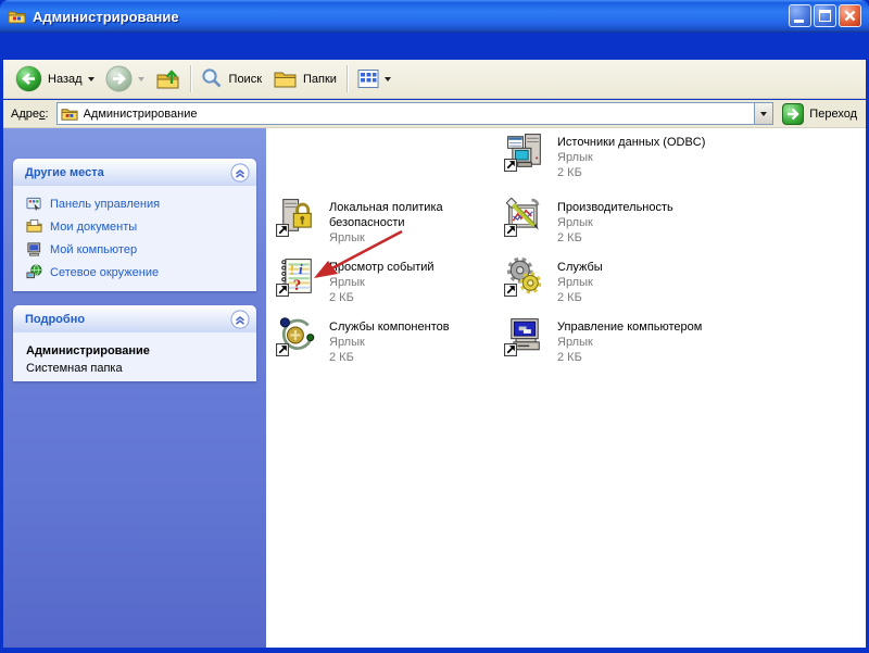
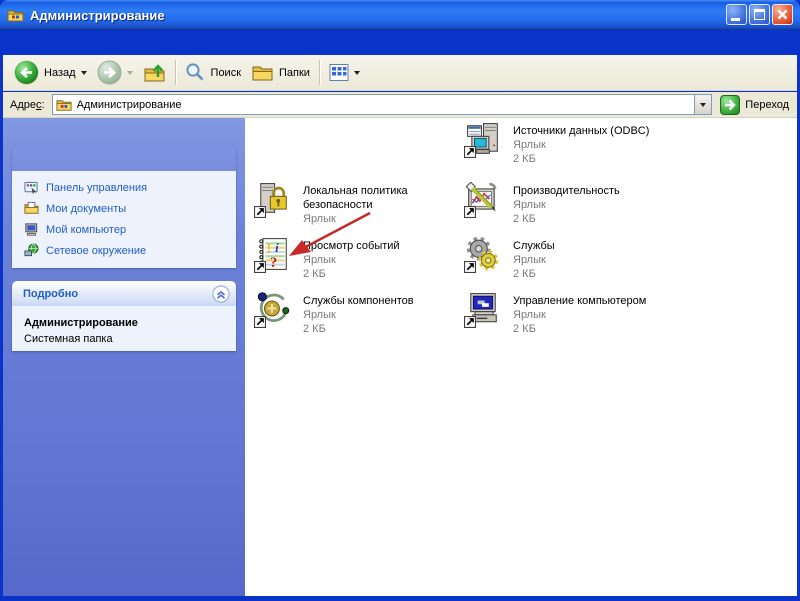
  Администрирование
  Назад
  Поиск
  Папки
  Адрес:
  Администрирование
  Переход
- Другие места
  Панель управления
  Мои документы
  Мой компьютер
  Сетевое окружение
  Подробно
  Администрирование
  Системная папка
  Источники данных (ODBC)
  Ярлык
  2 КБ
  Локальная политика безопасности
  Ярлык
  Производительность
  Ярлык
  2 КБ
  !
  i
  ?
  росмотр событий
  Ярлык
  2 КБ
  Службы
  Ярлык
  2 КБ
  Службы компонентов
  Ярлык
  2 КБ
  Управление компьютером
  Ярлык
  2 КБ
